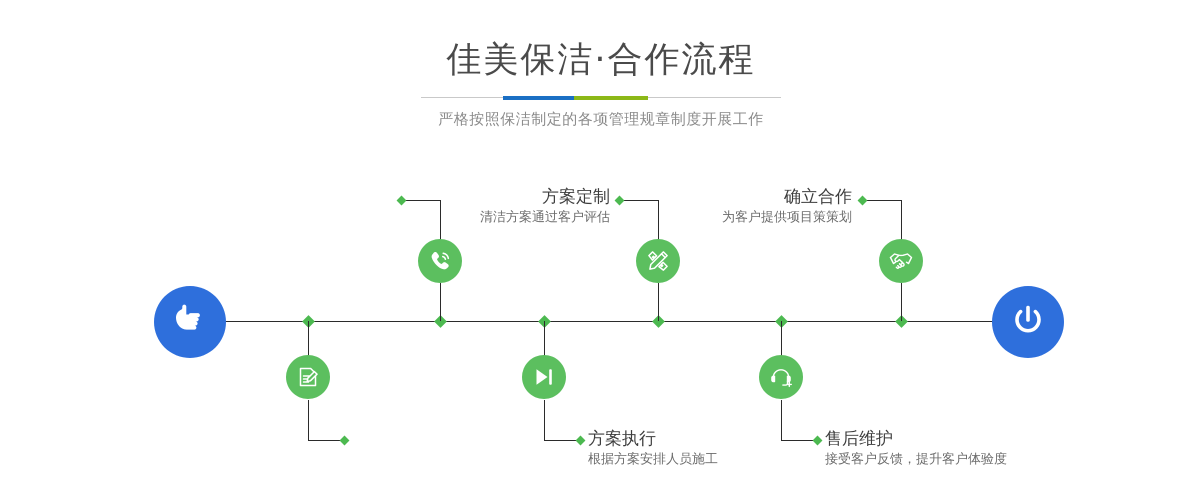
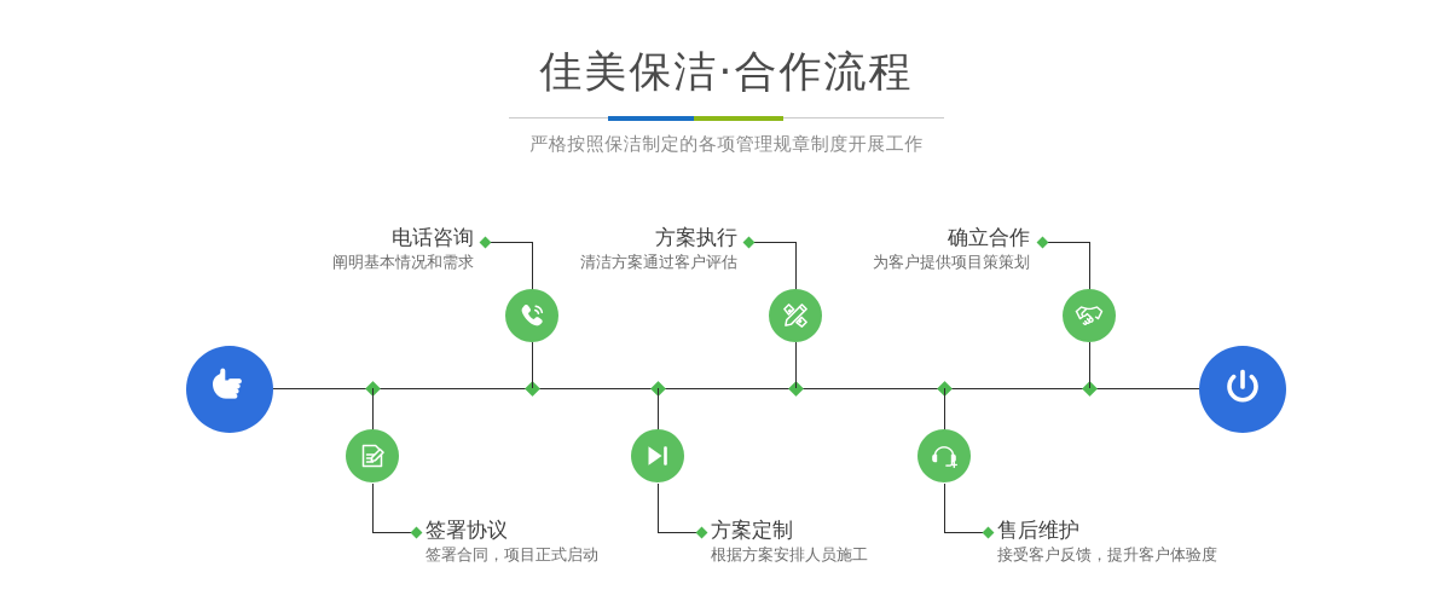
  佳美保洁·合作流程
  严格按照保洁制定的各项管理规章制度开展工作
+ 电话咨询
+ 阐明基本情况和需求
+ 签署协议
+ 签署合同，项目正式启动
- 方案定制
+ 方案执行
  清洁方案通过客户评估
- 方案执行
+ 方案定制
  根据方案安排人员施工
  确立合作
  为客户提供项目策策划
  售后维护
  接受客户反馈，提升客户体验度
